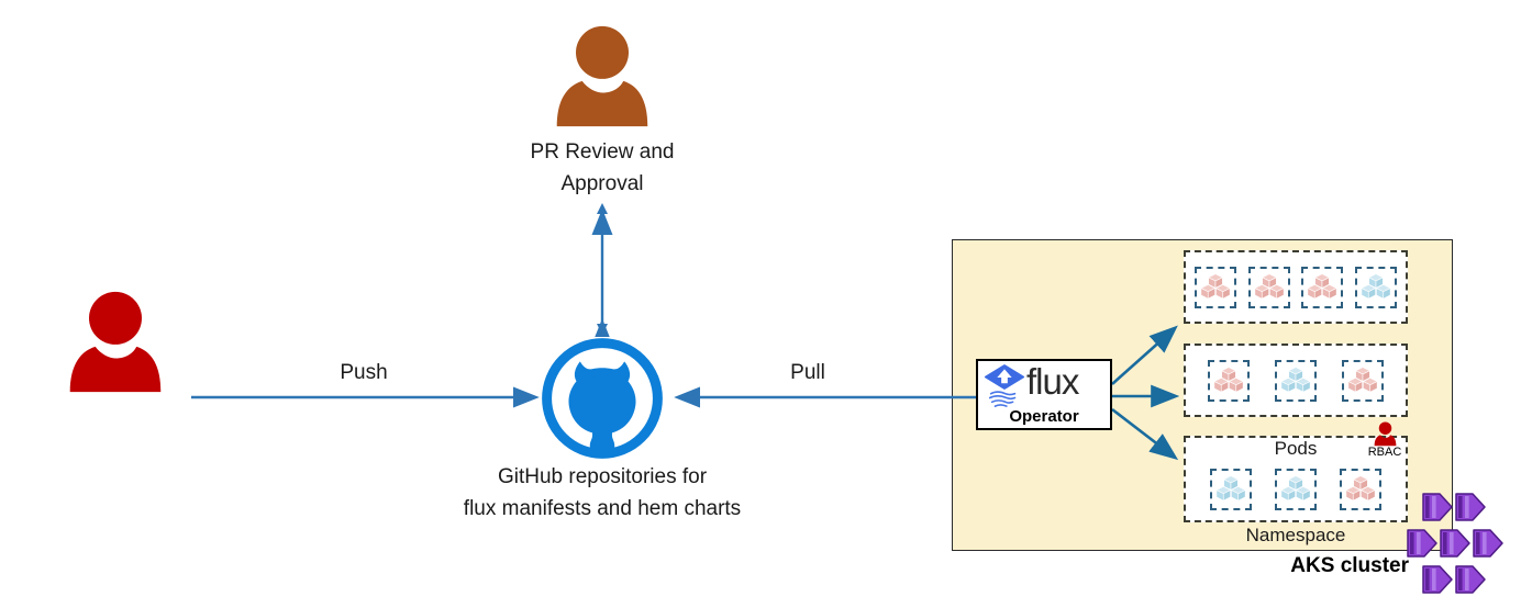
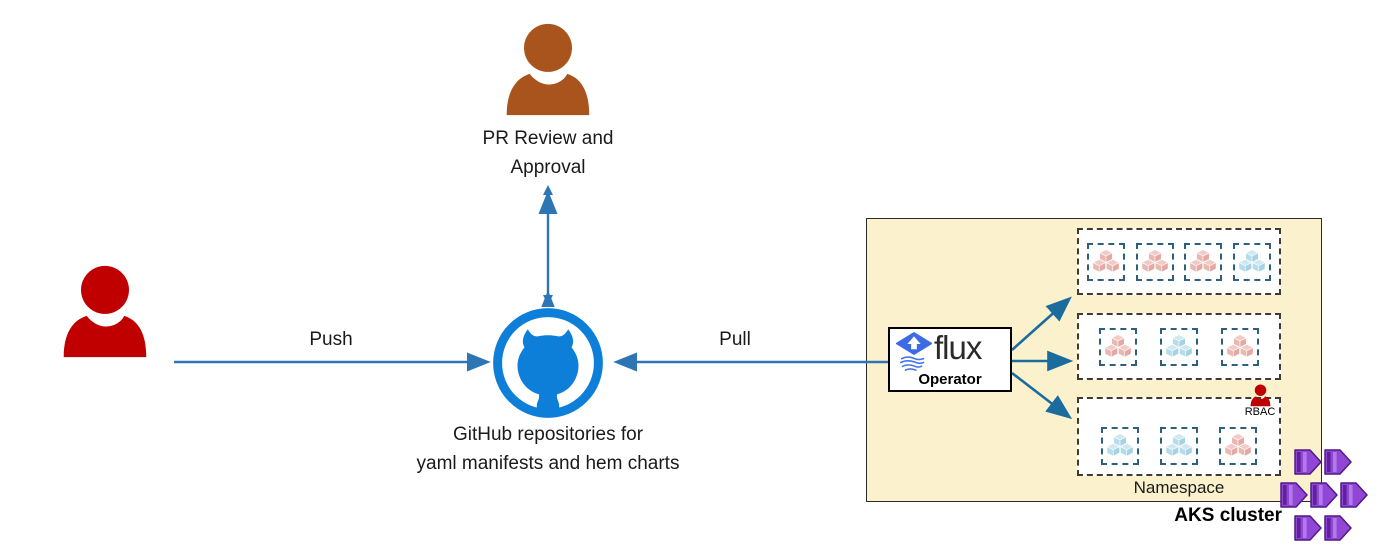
  PR Review and
  Approval
  GitHub repositories for
- flux manifests and hem charts
+ yaml manifests and hem charts
  Push
  Pull
  flux
  Operator
- Pods
  Namespace
  RBAC
  AKS cluster
